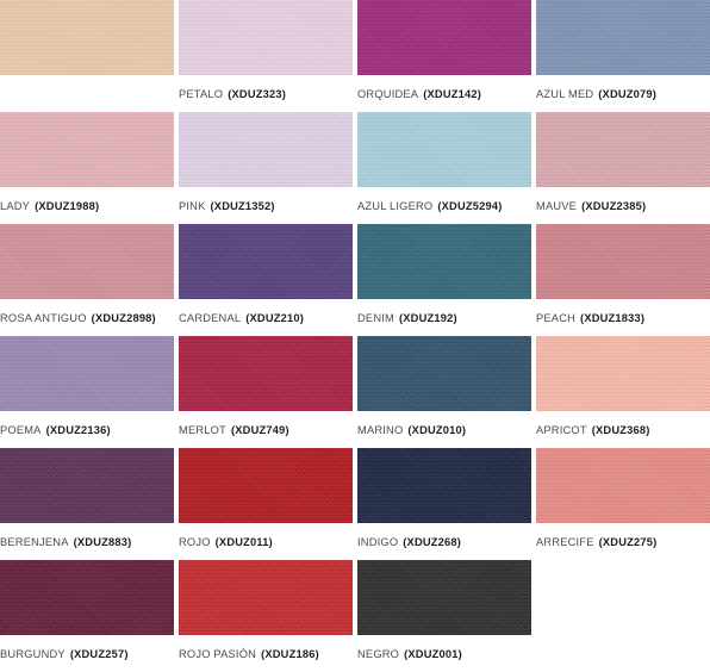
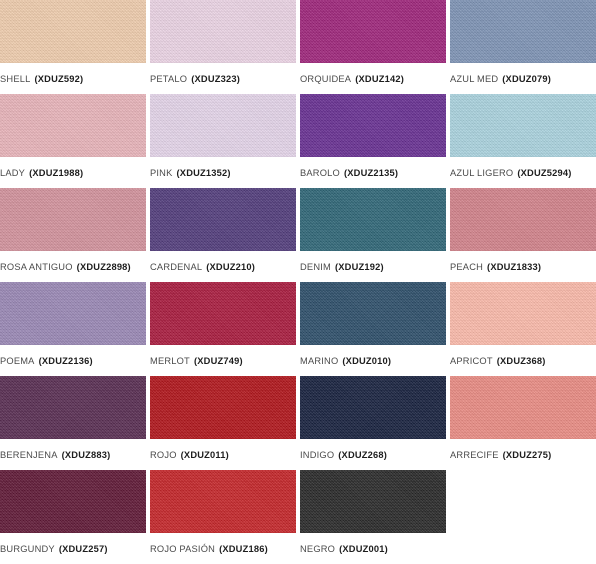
+ SHELL
+ (XDUZ592)
  PETALO
  (XDUZ323)
  ORQUIDEA
  (XDUZ142)
  AZUL MED
  (XDUZ079)
  LADY
  (XDUZ1988)
  PINK
  (XDUZ1352)
+ BAROLO
+ (XDUZ2135)
  AZUL LIGERO
  (XDUZ5294)
- MAUVE
- (XDUZ2385)
  ROSA ANTIGUO
  (XDUZ2898)
  CARDENAL
  (XDUZ210)
  DENIM
  (XDUZ192)
  PEACH
  (XDUZ1833)
  POEMA
  (XDUZ2136)
  MERLOT
  (XDUZ749)
  MARINO
  (XDUZ010)
  APRICOT
  (XDUZ368)
  BERENJENA
  (XDUZ883)
  ROJO
  (XDUZ011)
  INDIGO
  (XDUZ268)
  ARRECIFE
  (XDUZ275)
  BURGUNDY
  (XDUZ257)
  ROJO PASIÓN
  (XDUZ186)
  NEGRO
  (XDUZ001)
